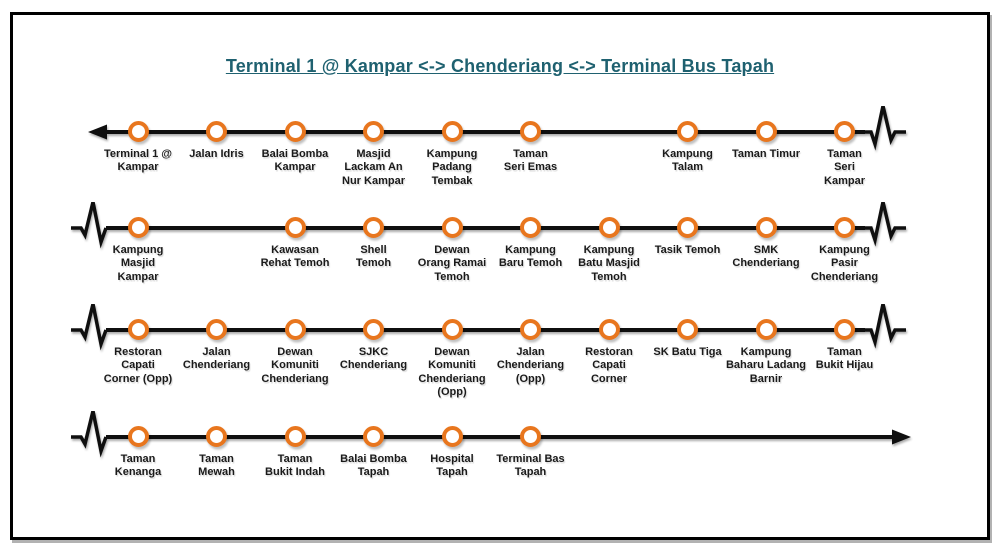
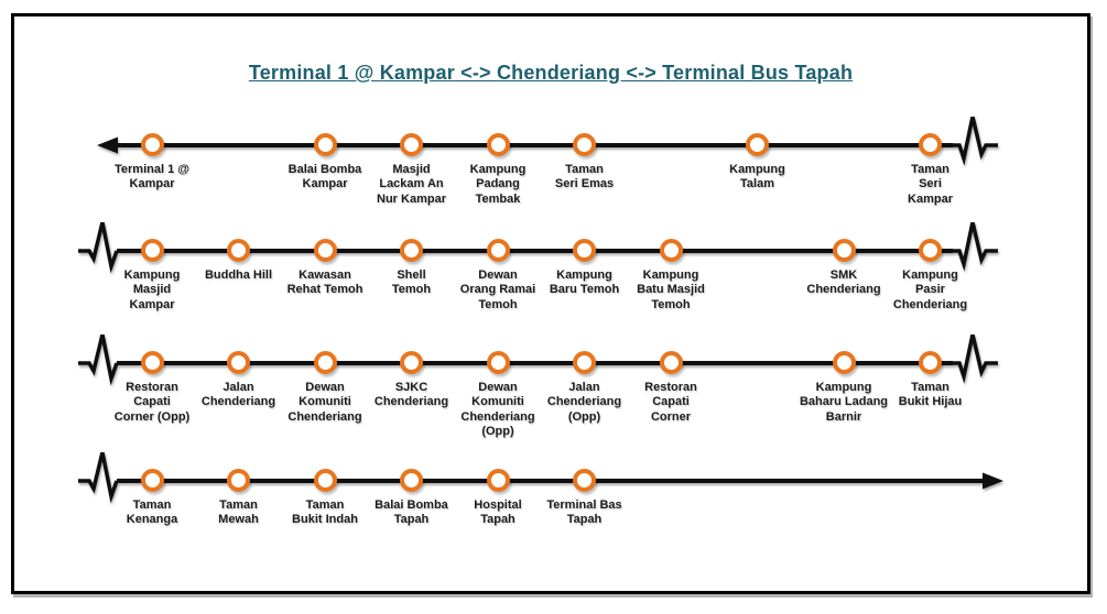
  Terminal 1 @ Kampar <-> Chenderiang <-> Terminal Bus Tapah
  Terminal 1 @
  Kampar
- Jalan Idris
  Balai Bomba
  Kampar
  Masjid
  Lackam An
  Nur Kampar
  Kampung
  Padang
  Tembak
  Taman
  Seri Emas
  Kampung
  Talam
- Taman Timur
  Taman
  Seri
  Kampar
  Kampung
  Masjid
  Kampar
+ Buddha Hill
  Kawasan
  Rehat Temoh
  Shell
  Temoh
  Dewan
  Orang Ramai
  Temoh
  Kampung
  Baru Temoh
  Kampung
  Batu Masjid
  Temoh
- Tasik Temoh
  SMK
  Chenderiang
  Kampung
  Pasir
  Chenderiang
  Restoran
  Capati
  Corner (Opp)
  Jalan
  Chenderiang
  Dewan
  Komuniti
  Chenderiang
  SJKC
  Chenderiang
  Dewan
  Komuniti
  Chenderiang
  (Opp)
  Jalan
  Chenderiang
  (Opp)
  Restoran
  Capati
  Corner
- SK Batu Tiga
  Kampung
  Baharu Ladang
  Barnir
  Taman
  Bukit Hijau
  Taman
  Kenanga
  Taman
  Mewah
  Taman
  Bukit Indah
  Balai Bomba
  Tapah
  Hospital
  Tapah
  Terminal Bas
  Tapah
